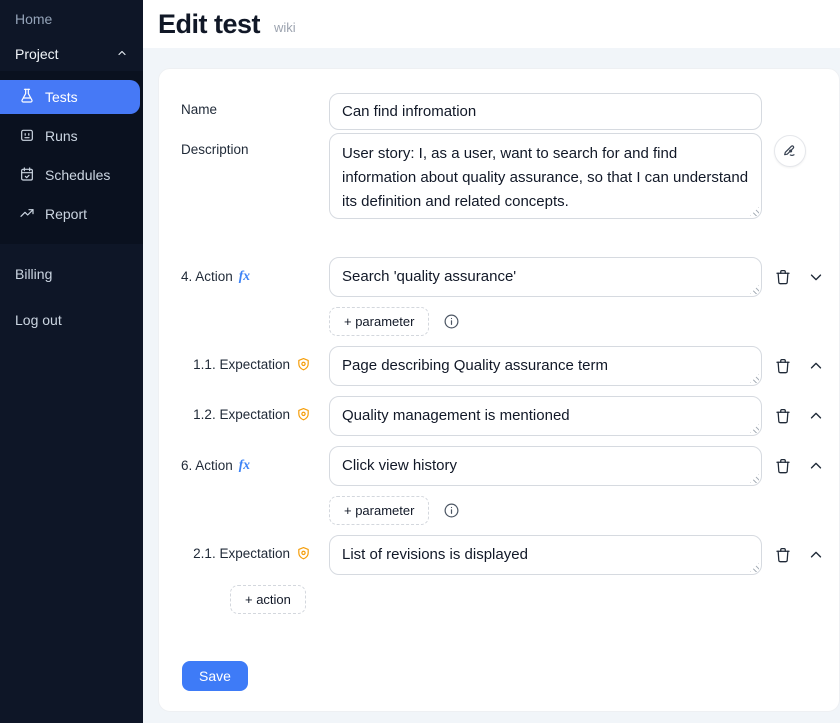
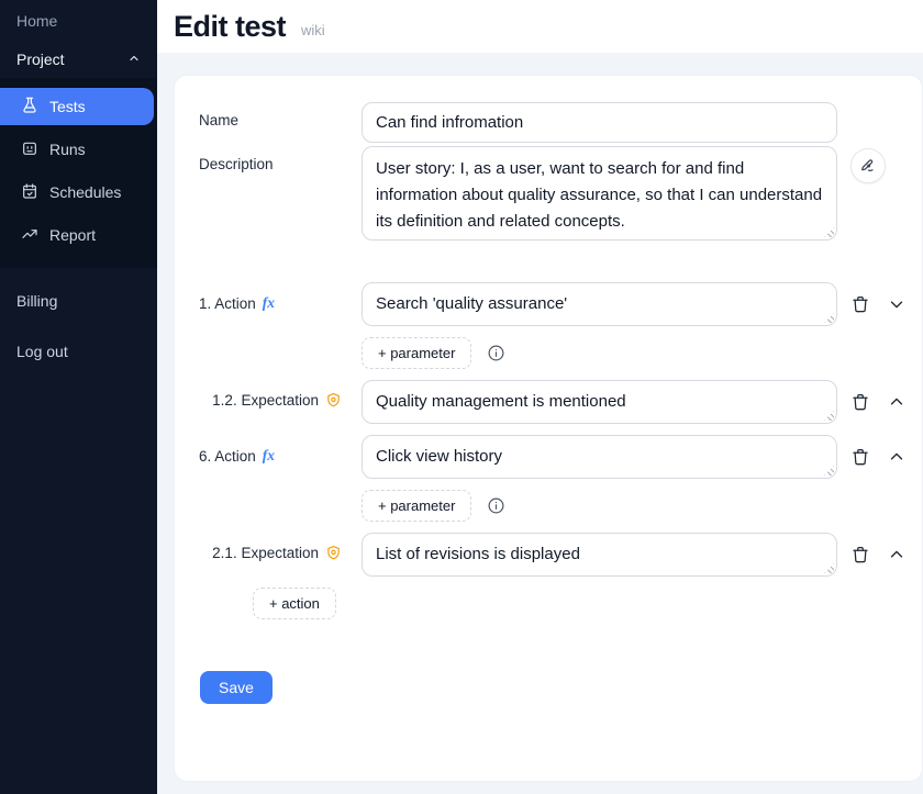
  Home
  Project
  Tests
  Runs
  Schedules
  Report
  Billing
  Log out
  Edit test
  wiki
  Name
  Can find infromation
  Description
- 4. Action
+ 1. Action
  fx
  Search 'quality assurance'
  + parameter
- 1.1. Expectation
- Page describing Quality assurance term
  1.2. Expectation
  Quality management is mentioned
  6. Action
  fx
  Click view history
  + parameter
  2.1. Expectation
  List of revisions is displayed
  + action
  Save
